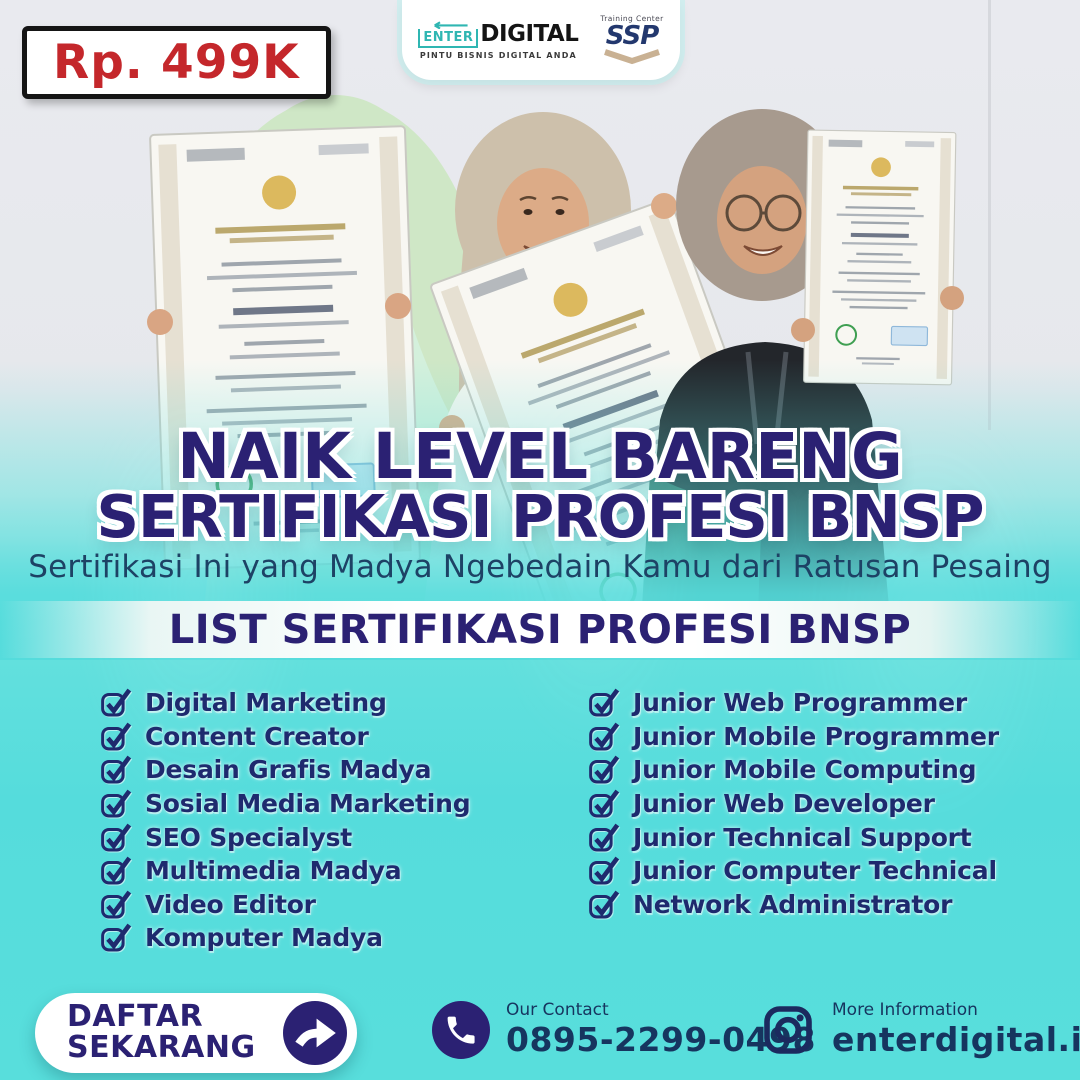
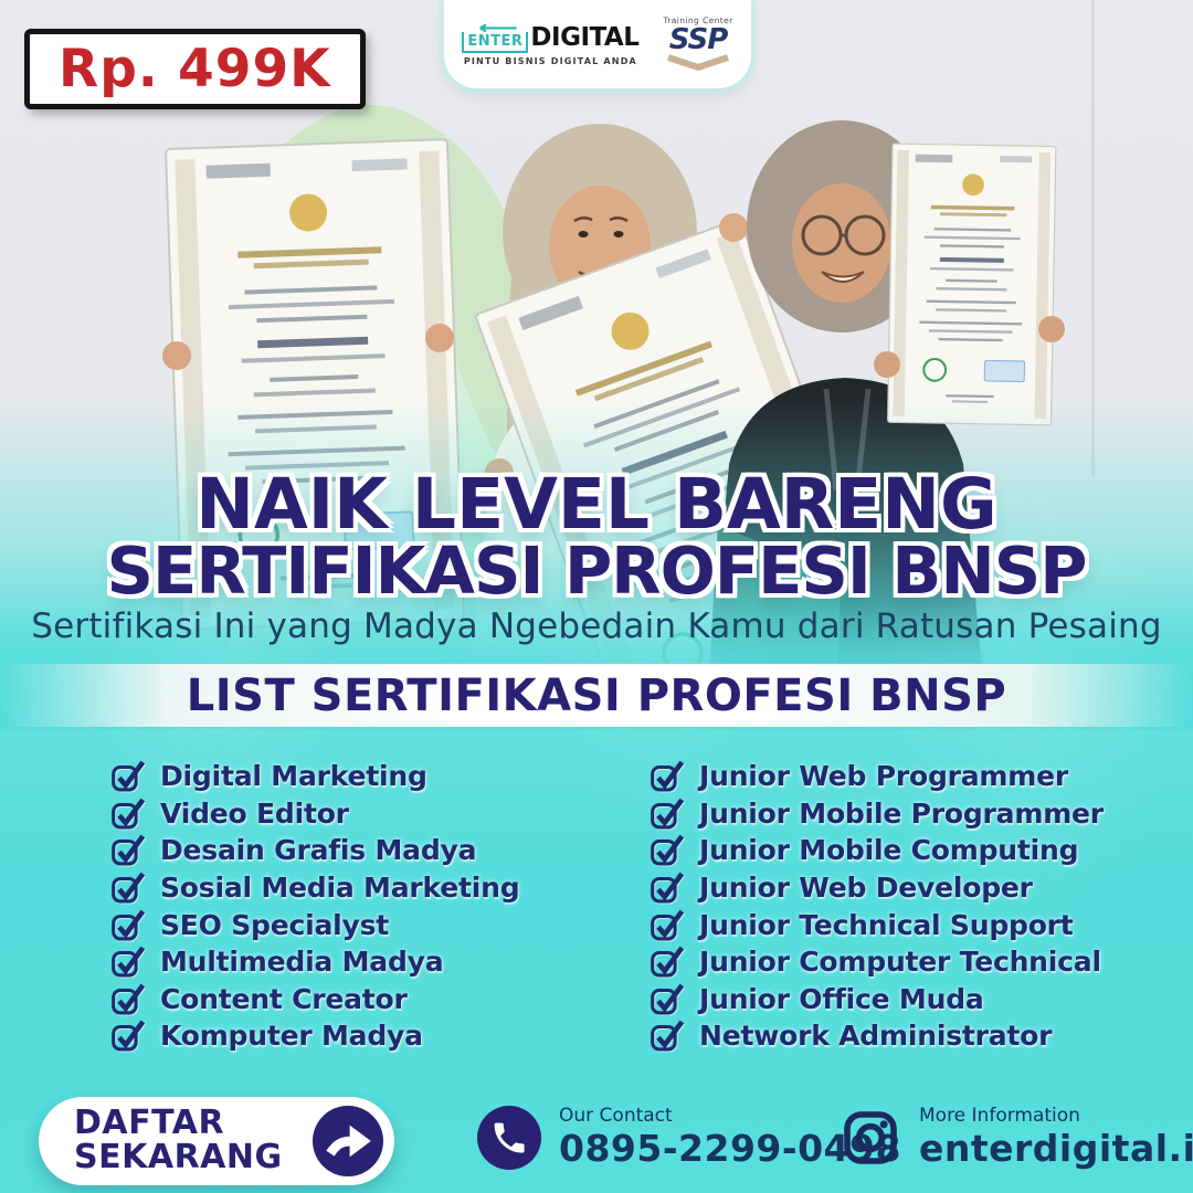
  Rp. 499K
  ENTER
  DIGITAL
  PINTU BISNIS DIGITAL ANDA
  Training Center
  SSP
  NAIK LEVEL BARENG
  SERTIFIKASI PROFESI BNSP
  Sertifikasi Ini yang Madya Ngebedain Kamu dari Ratusan Pesaing
  LIST SERTIFIKASI PROFESI BNSP
  Digital Marketing
- Content Creator
+ Video Editor
  Desain Grafis Madya
  Sosial Media Marketing
  SEO Specialyst
  Multimedia Madya
- Video Editor
+ Content Creator
  Komputer Madya
  Junior Web Programmer
  Junior Mobile Programmer
  Junior Mobile Computing
  Junior Web Developer
  Junior Technical Support
  Junior Computer Technical
+ Junior Office Muda
  Network Administrator
  DAFTAR
  SEKARANG
  Our Contact
  0895-2299-048
  More Information
  enterdigital.i
